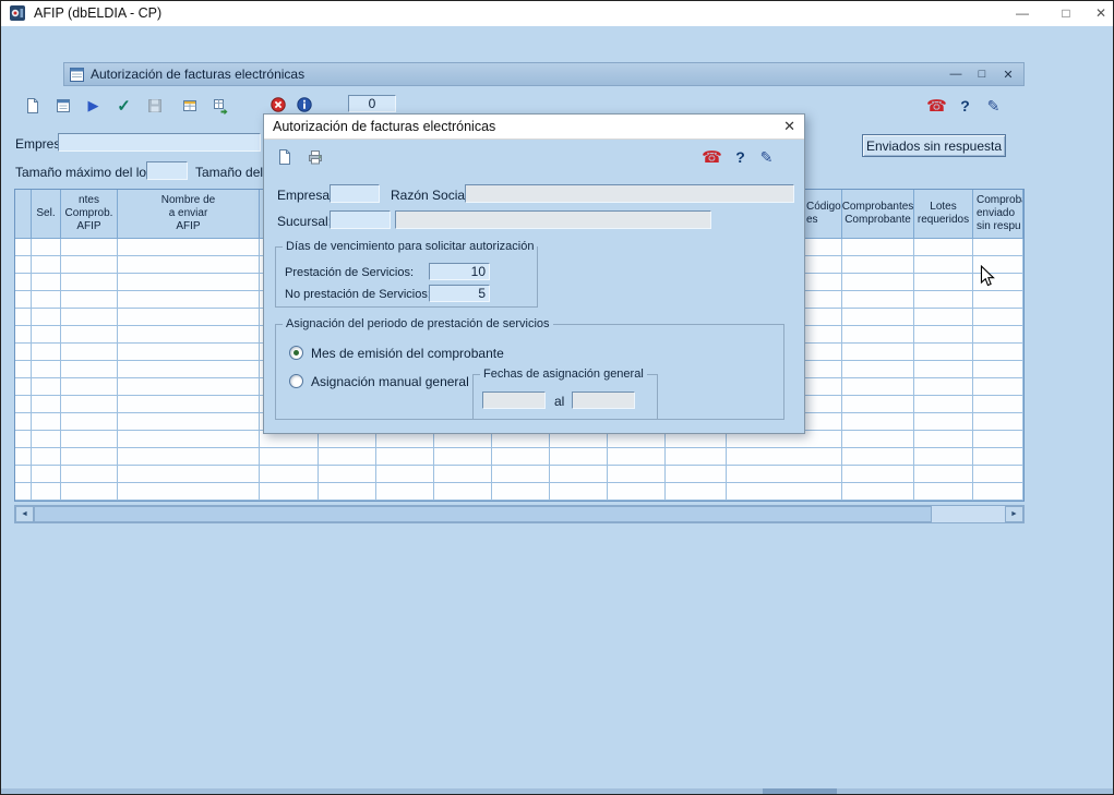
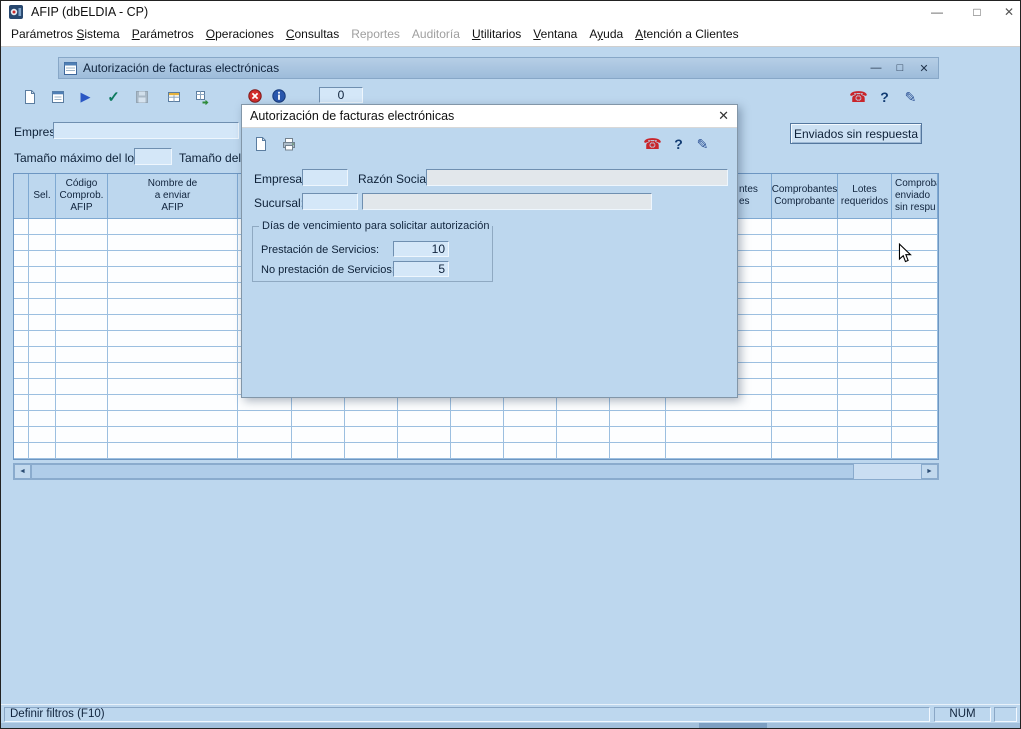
  AFIP (dbELDIA - CP)
  —
  □
  ✕
+ Parámetros Sistema Parámetros Operaciones Consultas Reportes Auditoría Utilitarios Ventana Ayuda Atención a Clientes
  Autorización de facturas electrónicas
  —
  □
  ✕
  ▶
  ✓
  0
  ☎
  ?
  ✎
  Enviados sin respuesta
  Tamaño máximo del lo
  Tamaño del
  Sel.
- ntes
+ Código
  Comprob.
  AFIP
  Nombre de
  a enviar
  AFIP
- Código
+ ntes
  es
  Comprobantes
  Comprobante
  Lotes
  requeridos
  Comprob
  enviado
  sin respu
+ Definir filtros (F10)
+ NUM
  Autorización de facturas electrónicas
  ✕
  ☎
  ?
  ✎
  Empresa
  Razón Socia
  Sucursal
  Días de vencimiento para solicitar autorización
  Prestación de Servicios:
  10
  No prestación de Servicios
  5
- Asignación del periodo de prestación de servicios
- Mes de emisión del comprobante
- Asignación manual general
- Fechas de asignación general
- al
